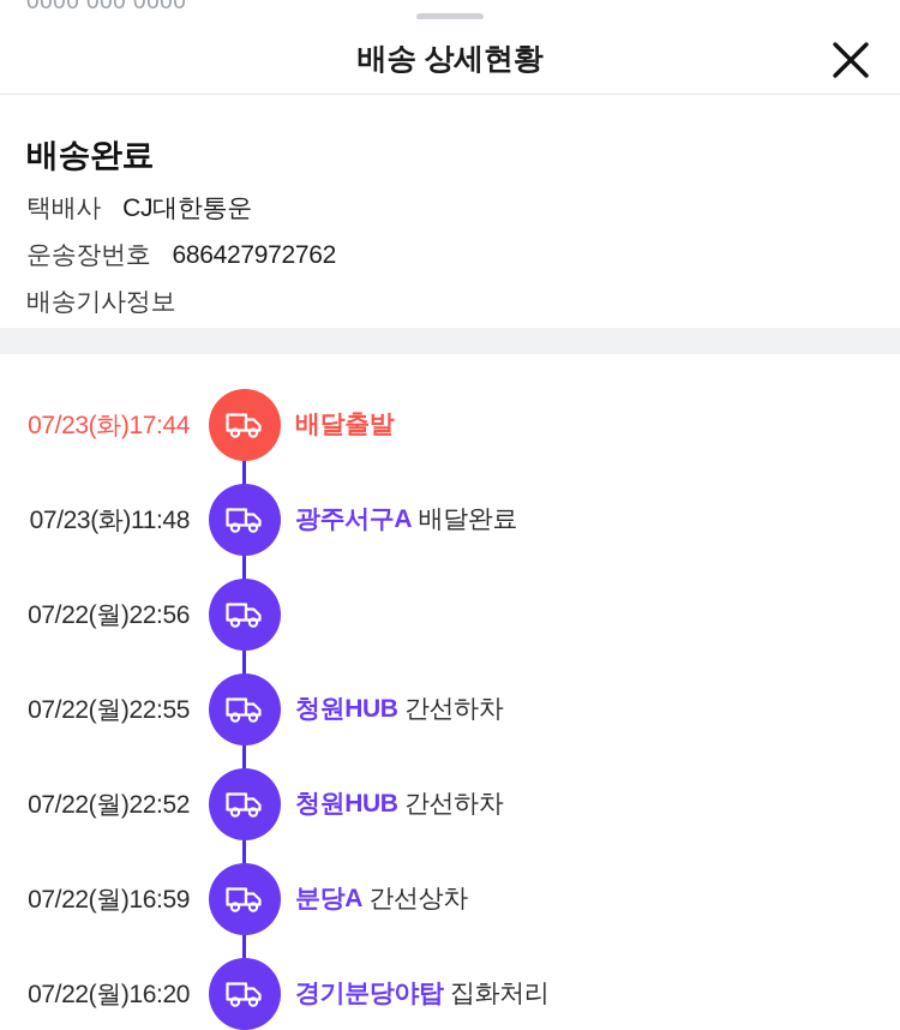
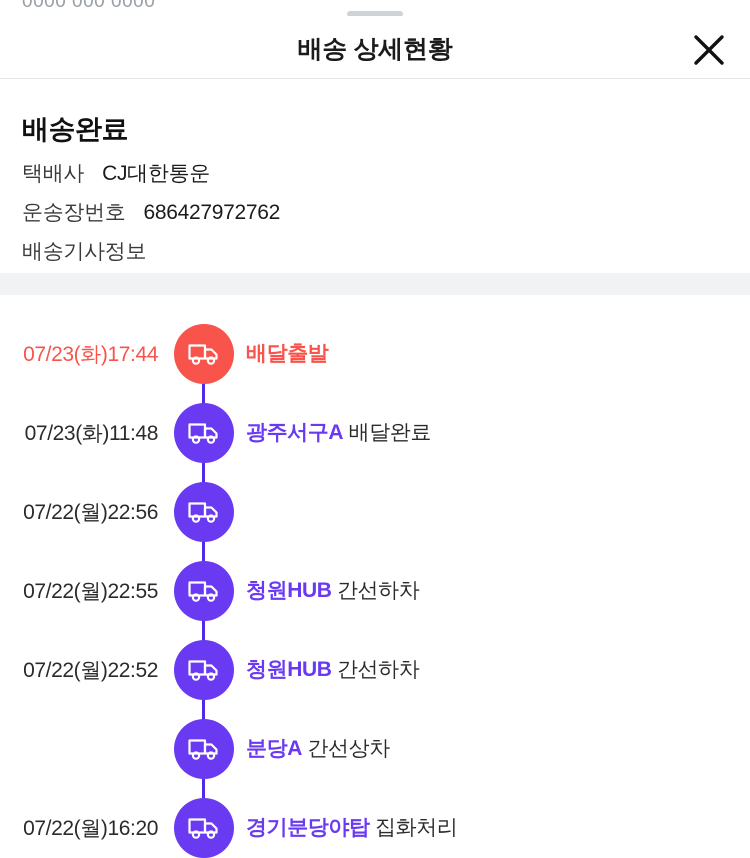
  0000 000 0000
  배송 상세현황
  배송완료
  택배사 CJ대한통운
  운송장번호 686427972762
  배송기사정보
  07/23(화)17:44
  배달출발
  07/23(화)11:48
  광주서구A 배달완료
  07/22(월)22:56
  07/22(월)22:55
  청원HUB 간선하차
  07/22(월)22:52
  청원HUB 간선하차
- 07/22(월)16:59
  분당A 간선상차
  07/22(월)16:20
  경기분당야탑 집화처리
